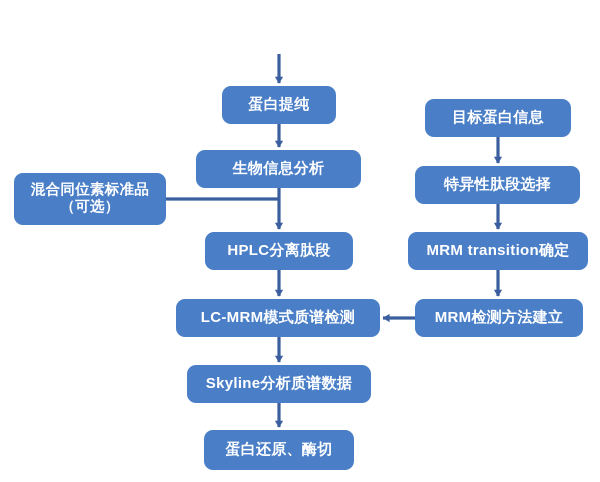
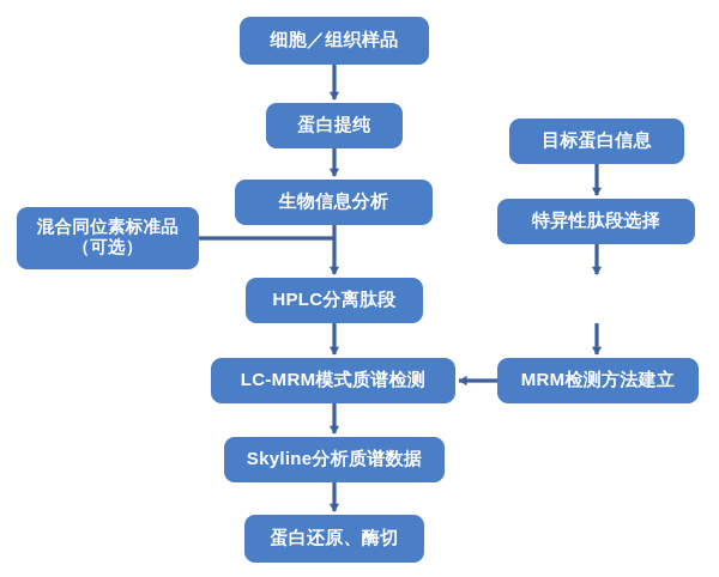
+ 细胞／组织样品
  蛋白提纯
  生物信息分析
  混合同位素标准品
  （可选）
  HPLC分离肽段
  LC-MRM模式质谱检测
  Skyline分析质谱数据
  蛋白还原、酶切
  目标蛋白信息
  特异性肽段选择
- MRM transition确定
  MRM检测方法建立
